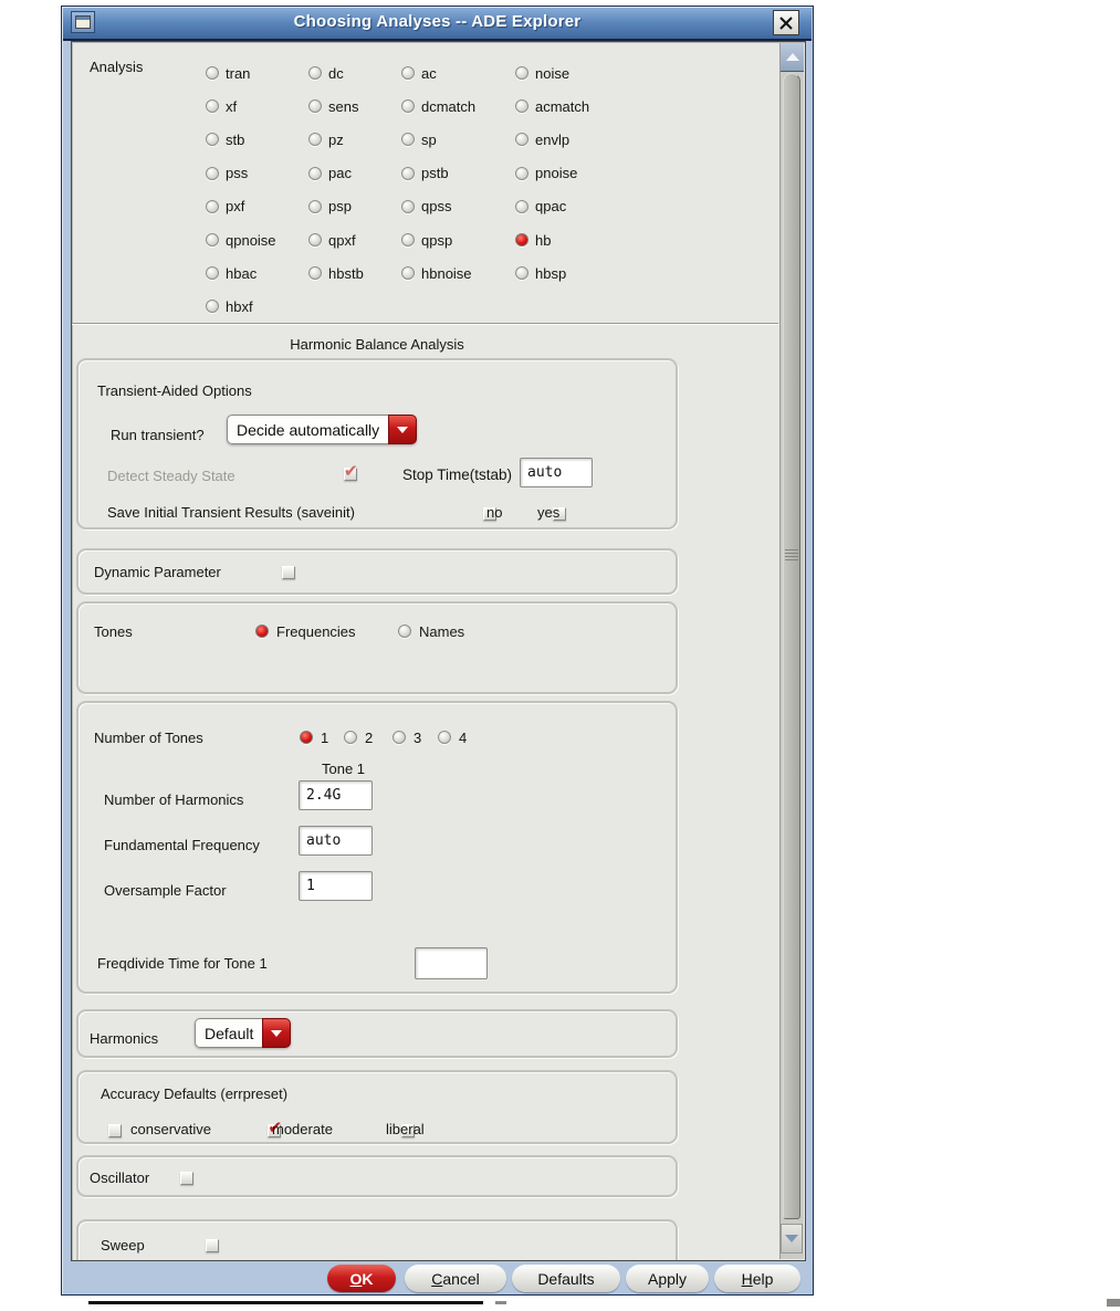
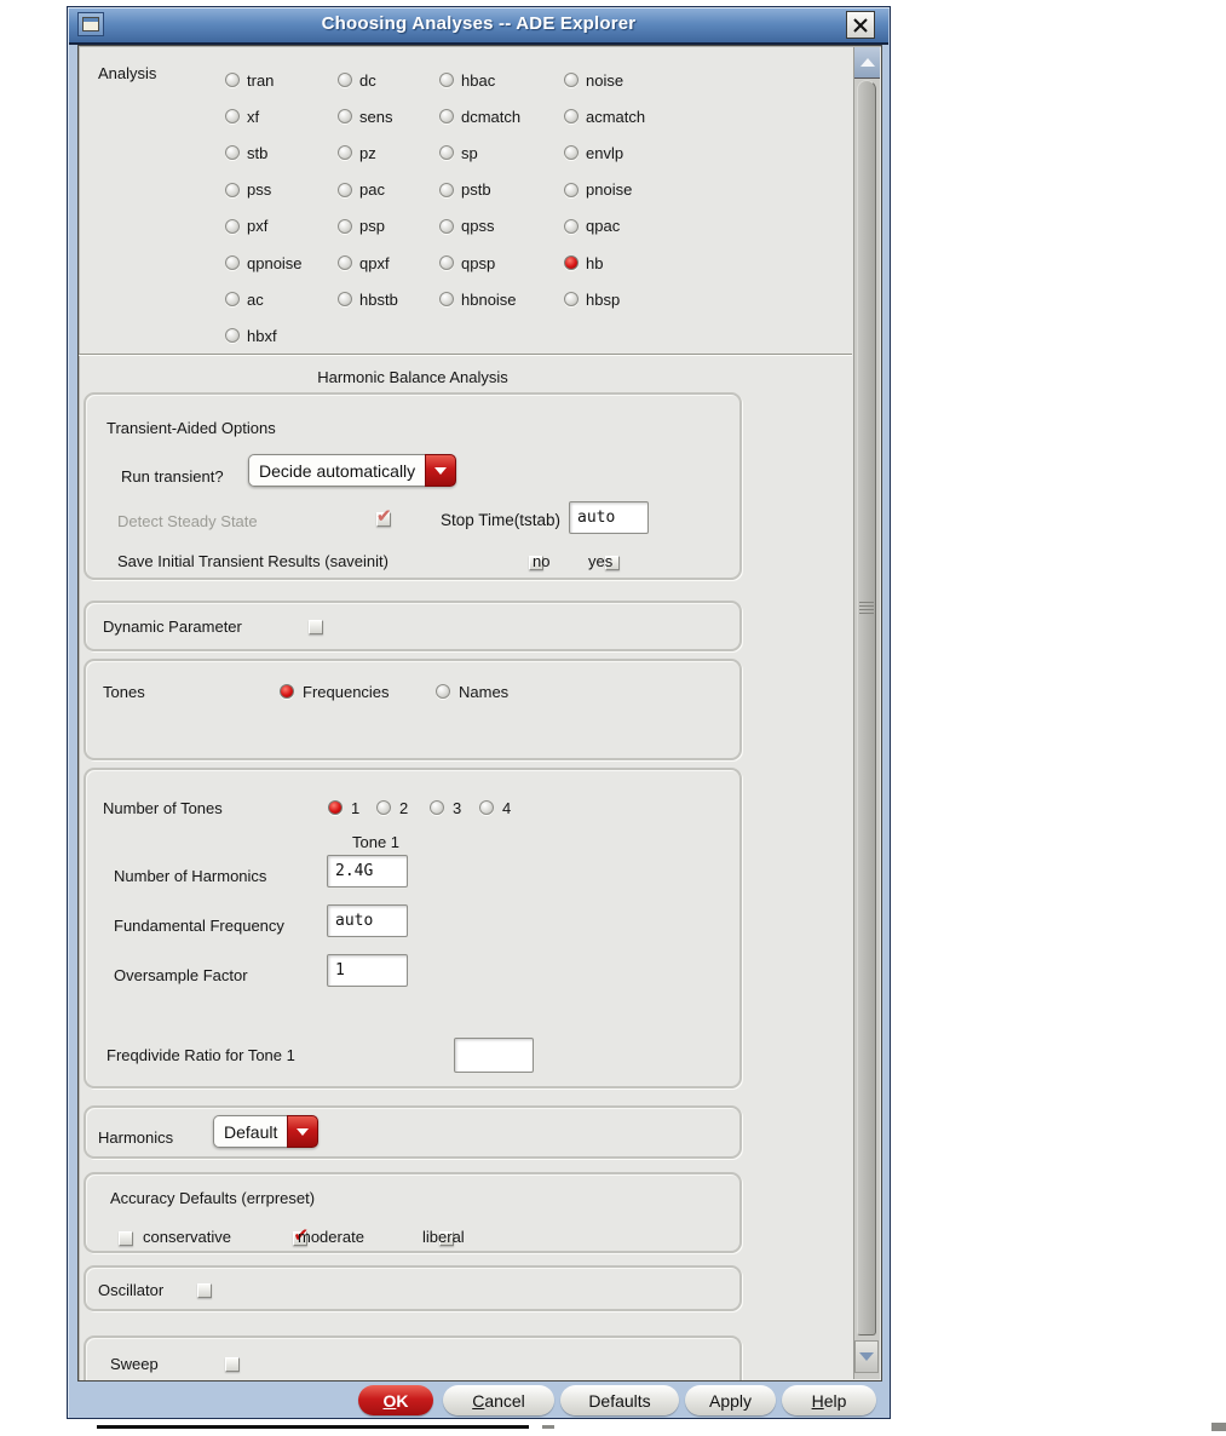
  Choosing Analyses -- ADE Explorer
  Analysis
  tran
  dc
- ac
+ hbac
  noise
  xf
  sens
  dcmatch
  acmatch
  stb
  pz
  sp
  envlp
  pss
  pac
  pstb
  pnoise
  pxf
  psp
  qpss
  qpac
  qpnoise
  qpxf
  qpsp
  hb
- hbac
+ ac
  hbstb
  hbnoise
  hbsp
  hbxf
  Harmonic Balance Analysis
  Transient-Aided Options
  Run transient?
  Decide automatically
  Detect Steady State
  Stop Time(tstab)
  auto
  Save Initial Transient Results (saveinit)
  no
  yes
  Dynamic Parameter
  Tones
  Frequencies
  Names
  Number of Tones
  1
  2
  3
  4
  Tone 1
  Number of Harmonics
  2.4G
  Fundamental Frequency
  auto
  Oversample Factor
  1
- Freqdivide Time for Tone 1
+ Freqdivide Ratio for Tone 1
  Harmonics
  Default
  Accuracy Defaults (errpreset)
  conservative
  moderate
  liberal
  Oscillator
  Sweep
  OK
  Cancel
  Defaults
  Apply
  Help
